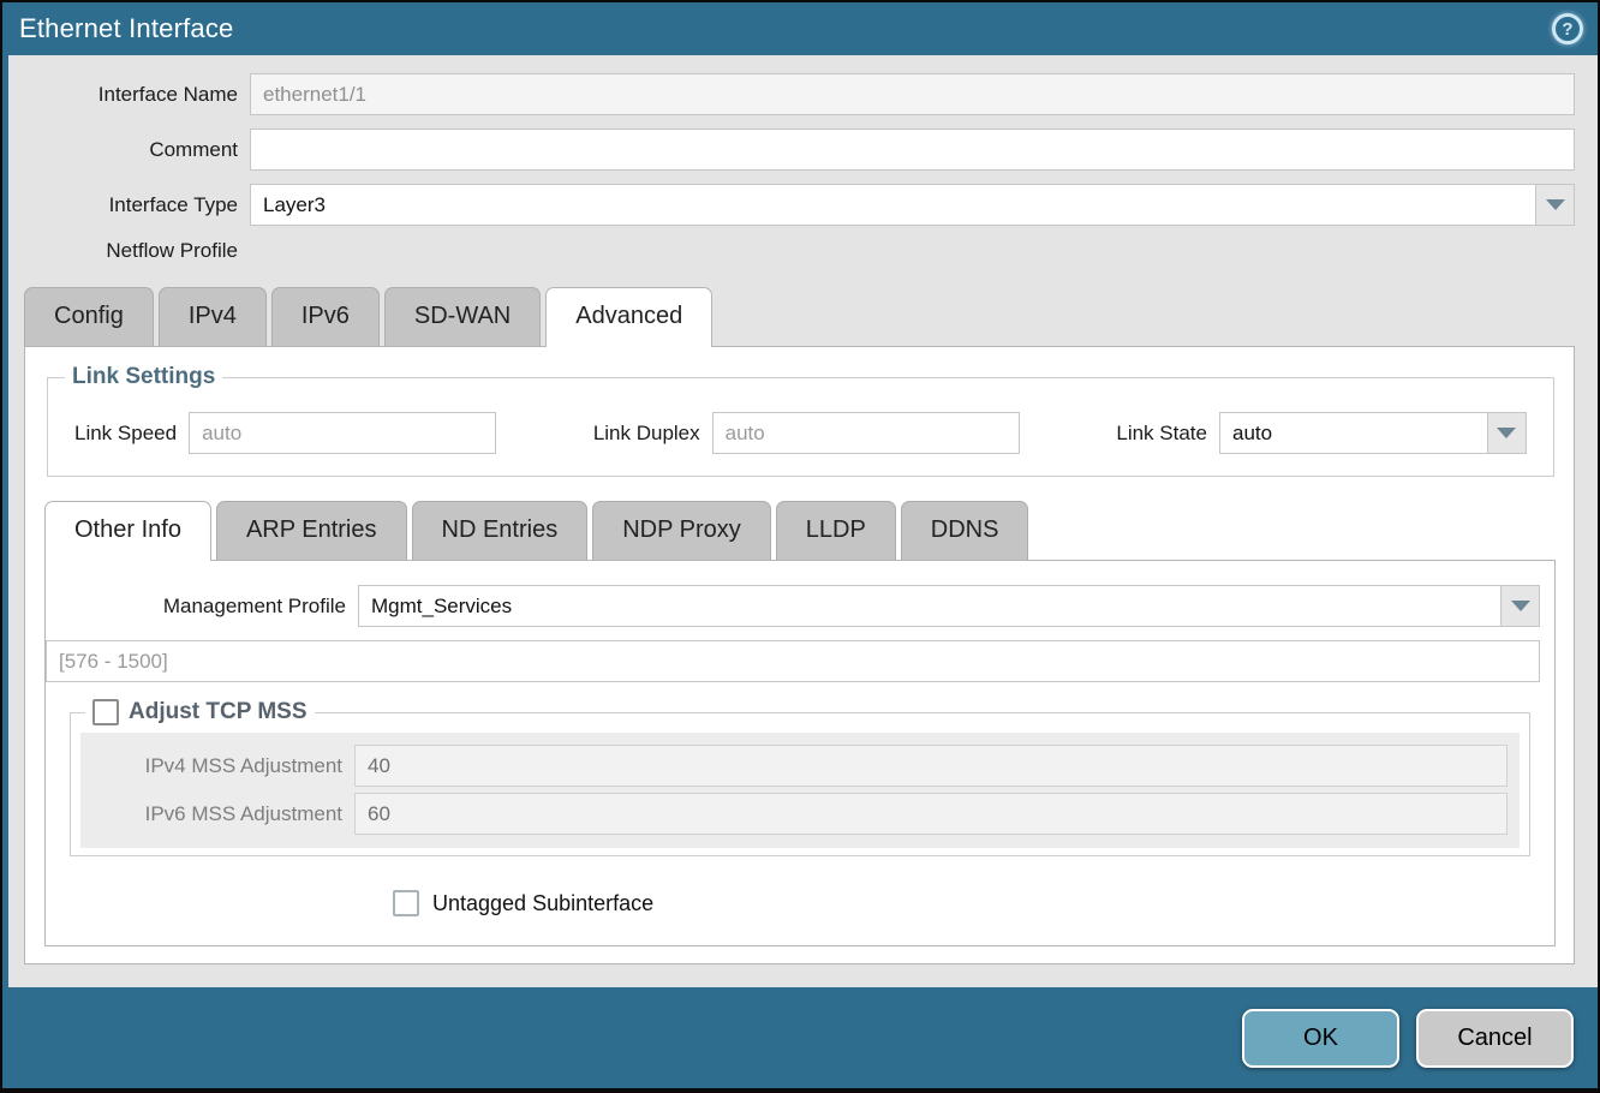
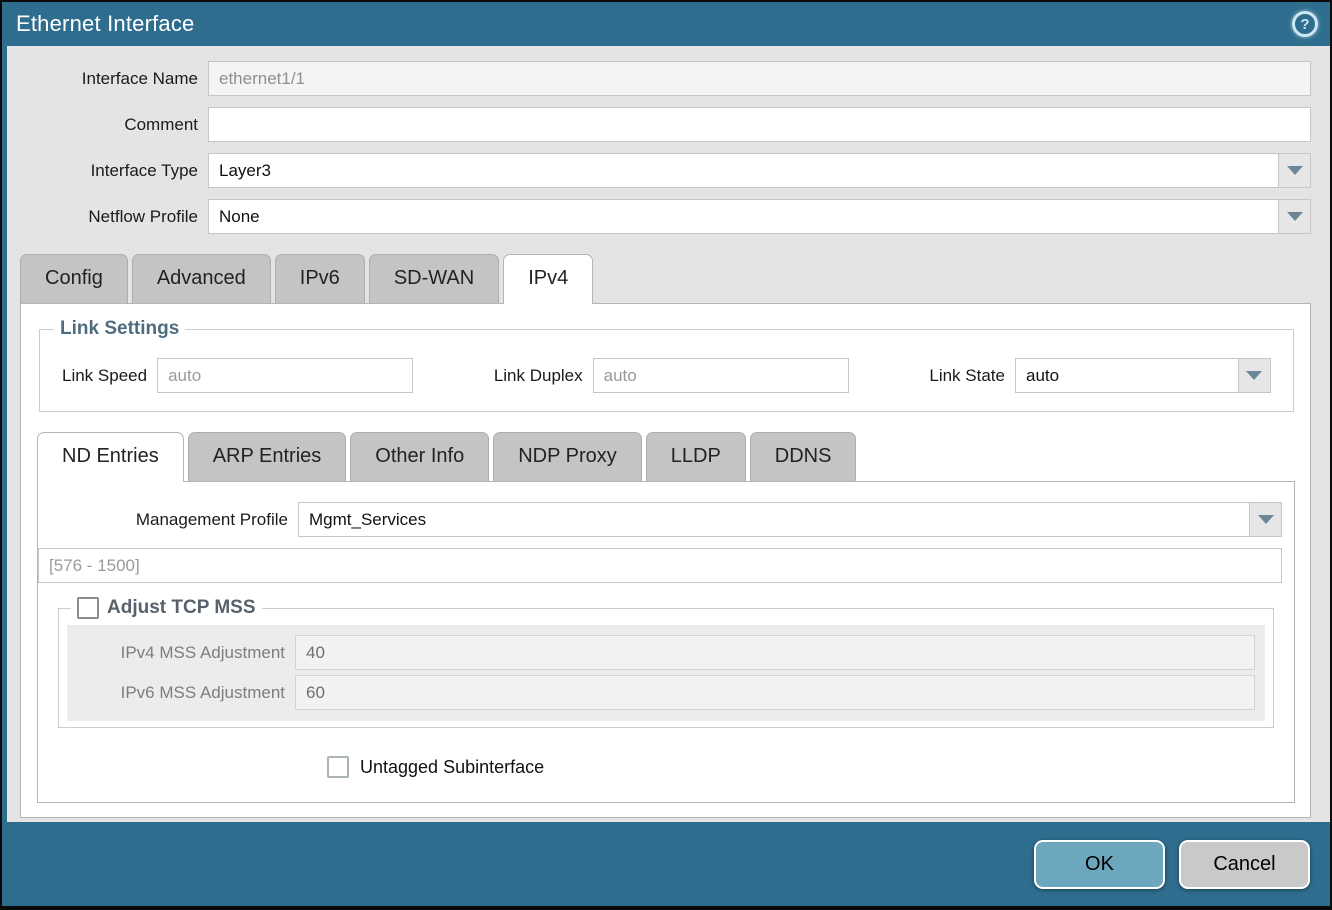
  Ethernet Interface
  ?
  Interface Name
  ethernet1/1
  Comment
  Interface Type
  Layer3
  Netflow Profile
+ None
  Config
- IPv4
+ Advanced
  IPv6
  SD-WAN
- Advanced
+ IPv4
  Link Settings
  Link Speed
  auto
  Link Duplex
  auto
  Link State
  auto
- Other Info
+ ND Entries
  ARP Entries
- ND Entries
+ Other Info
  NDP Proxy
  LLDP
  DDNS
  Management Profile
  Mgmt_Services
  [576 - 1500]
  Adjust TCP MSS
  IPv4 MSS Adjustment
  40
  IPv6 MSS Adjustment
  60
  Untagged Subinterface
  OK
  Cancel
